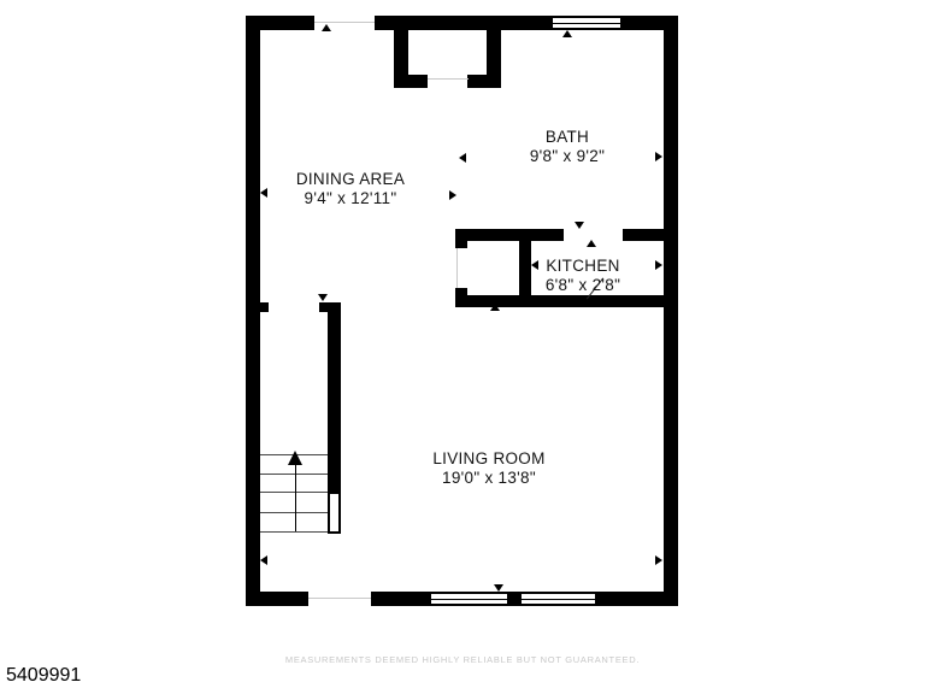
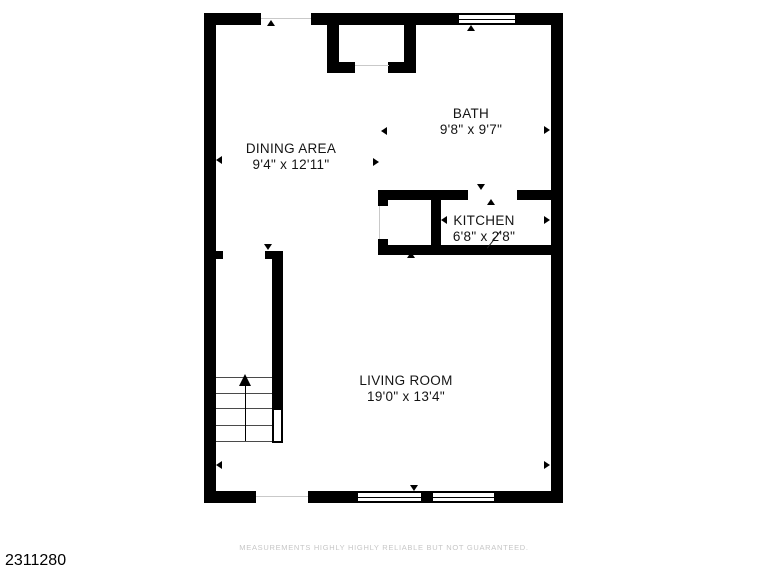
  BATH
- 9'8" x 9'2"
+ 9'8" x 9'7"
  DINING AREA
  9'4" x 12'11"
  KITCHEN
  6'8" x 2'8"
  LIVING ROOM
- 19'0" x 13'8"
+ 19'0" x 13'4"
- MEASUREMENTS DEEMED HIGHLY RELIABLE BUT NOT GUARANTEED.
+ MEASUREMENTS HIGHLY HIGHLY RELIABLE BUT NOT GUARANTEED.
- 5409991
+ 2311280
